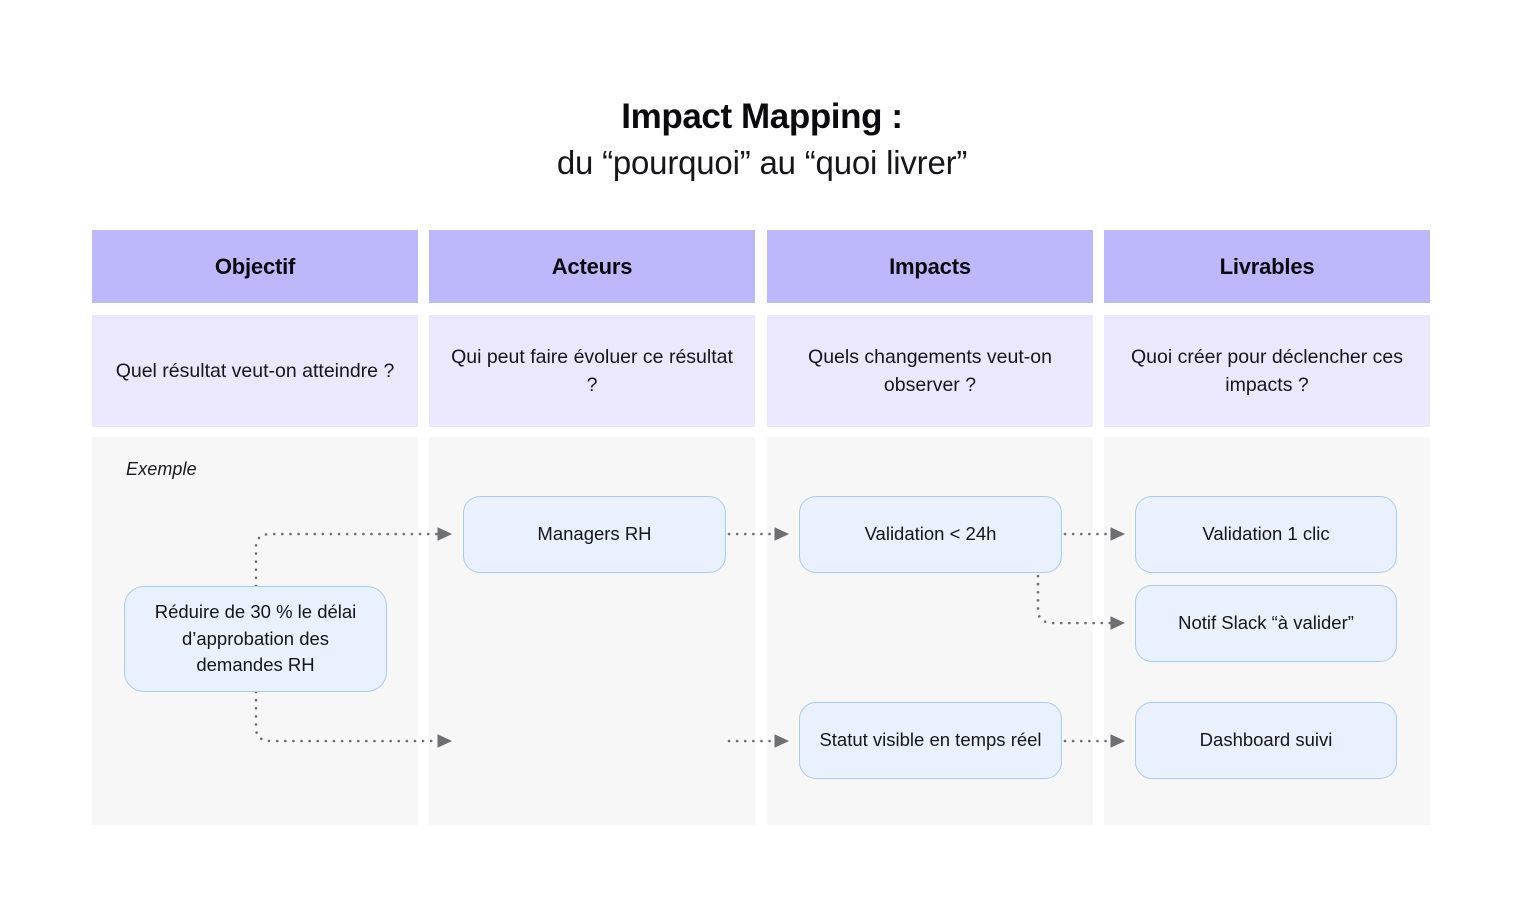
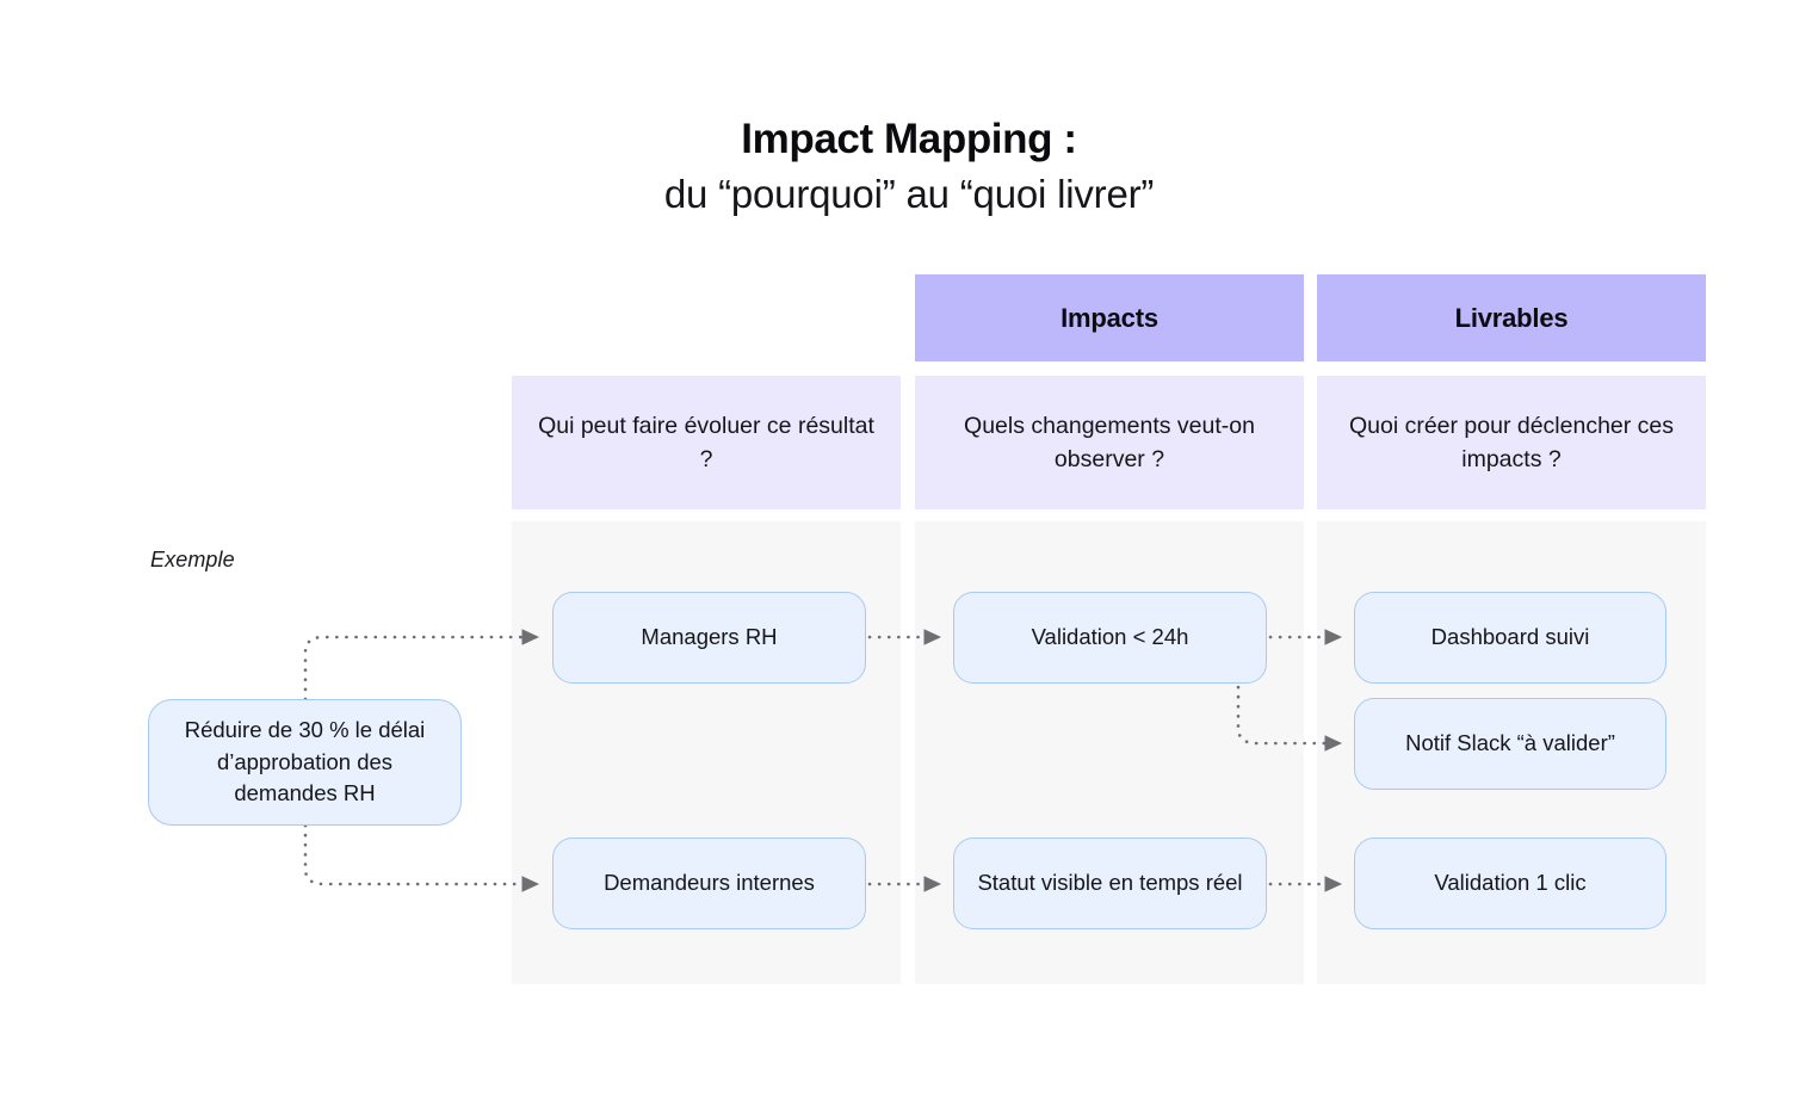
  Impact Mapping :
  du “pourquoi” au “quoi livrer”
- Objectif
- Quel résultat veut-on atteindre ?
- Acteurs
  Qui peut faire évoluer ce résultat ?
  Impacts
  Quels changements veut-on observer ?
  Livrables
  Quoi créer pour déclencher ces impacts ?
  Exemple
  Réduire de 30 % le délai d’approbation des demandes RH
  Managers RH
+ Demandeurs internes
  Validation < 24h
  Statut visible en temps réel
- Validation 1 clic
+ Dashboard suivi
  Notif Slack “à valider”
- Dashboard suivi
+ Validation 1 clic
